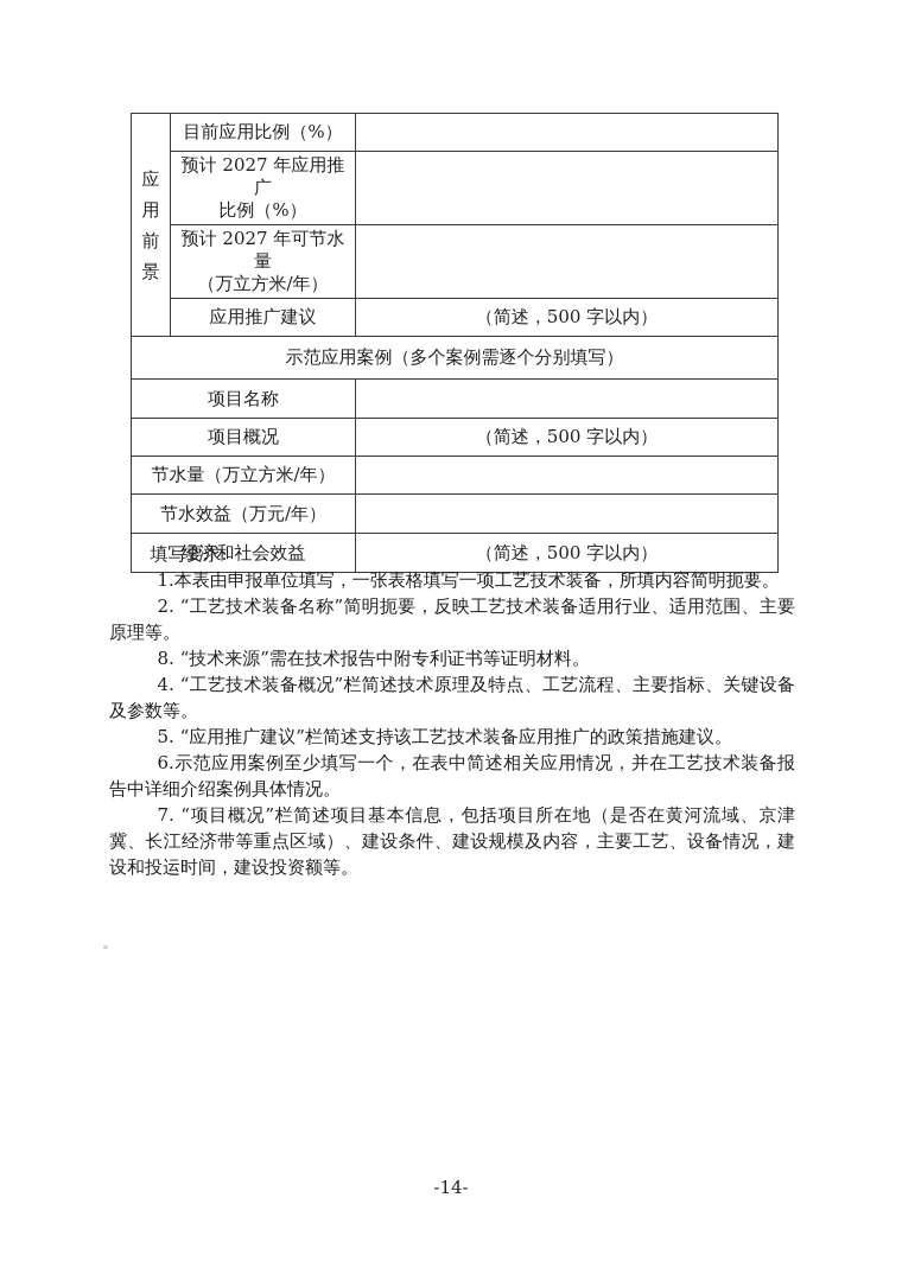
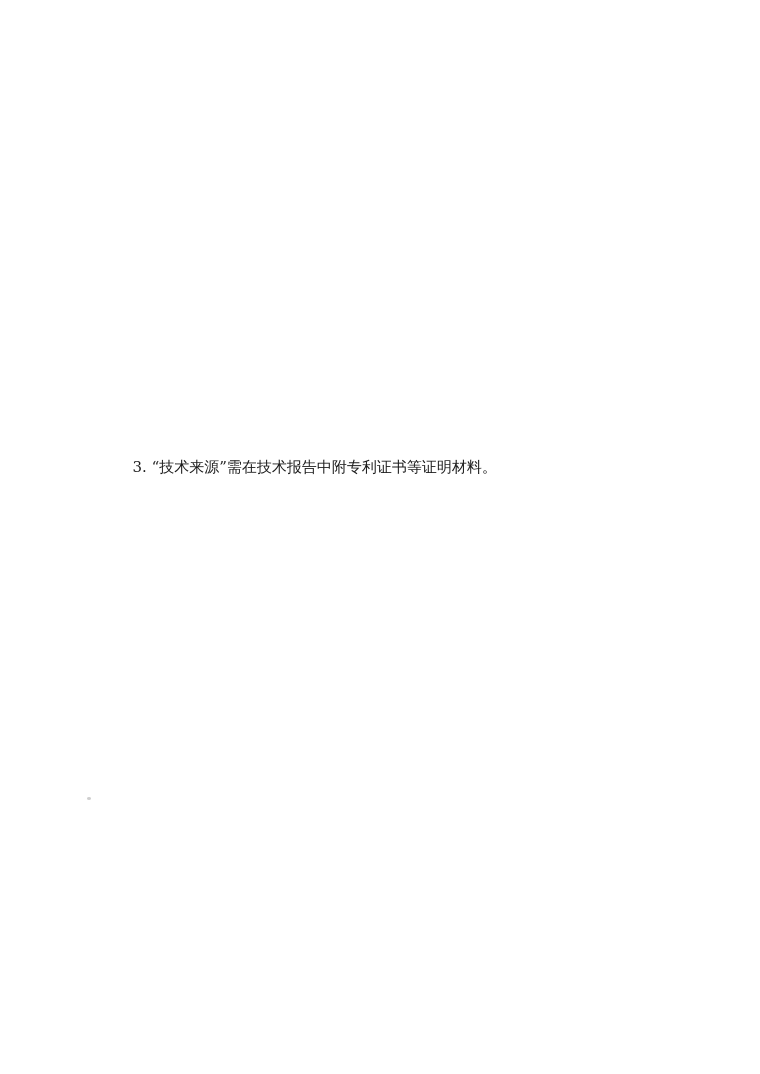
- 应 用 前 景	目前应用比例（%）
- 预计 2027 年应用推广 比例（%）
- 预计 2027 年可节水量 （万立方米/年）
- 应用推广建议	（简述，500 字以内）
- 示范应用案例（多个案例需逐个分别填写）
- 项目名称
- 项目概况	（简述，500 字以内）
- 节水量（万立方米/年）
- 节水效益（万元/年）
- 经济和社会效益	（简述，500 字以内）
- 填写要求:
- 1.本表由申报单位填写，一张表格填写一项工艺技术装备，所填内容简明扼要。
- 2. “工艺技术装备名称”简明扼要，反映工艺技术装备适用行业、适用范围、主要原理等。
- 8. “技术来源”需在技术报告中附专利证书等证明材料。
+ 3. “技术来源”需在技术报告中附专利证书等证明材料。
- 4. “工艺技术装备概况”栏简述技术原理及特点、工艺流程、主要指标、关键设备及参数等。
- 5. “应用推广建议”栏简述支持该工艺技术装备应用推广的政策措施建议。
- 6.示范应用案例至少填写一个，在表中简述相关应用情况，并在工艺技术装备报 告中详细介绍案例具体情况。
- 7. “项目概况”栏简述项目基本信息，包括项目所在地（是否在黄河流域、京津冀、长江经济带等重点区域）、建设条件、建设规模及内容，主要工艺、设备情况，建设和投运时间，建设投资额等。
- -14-
